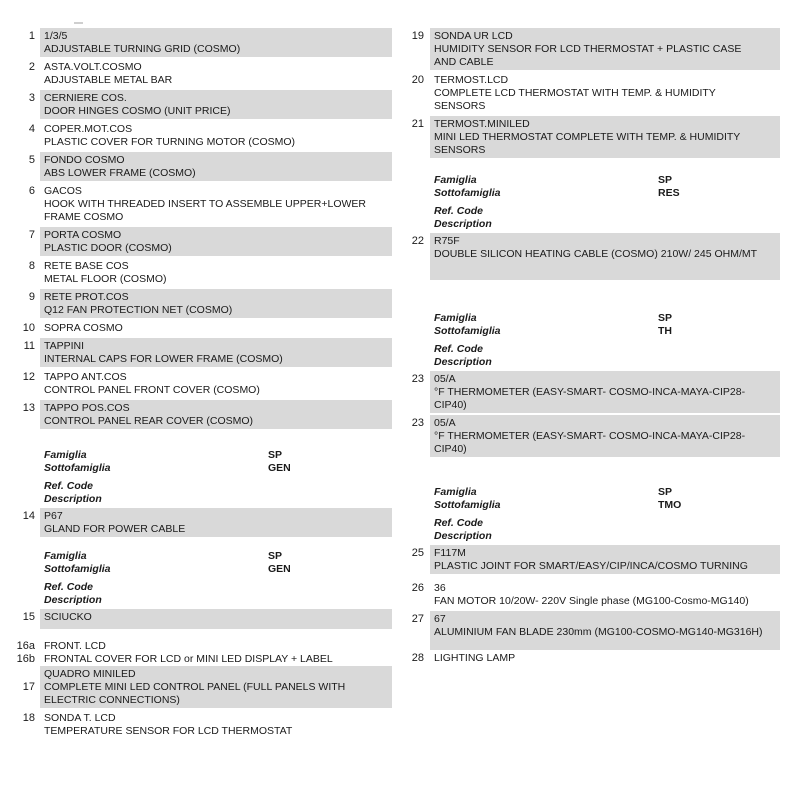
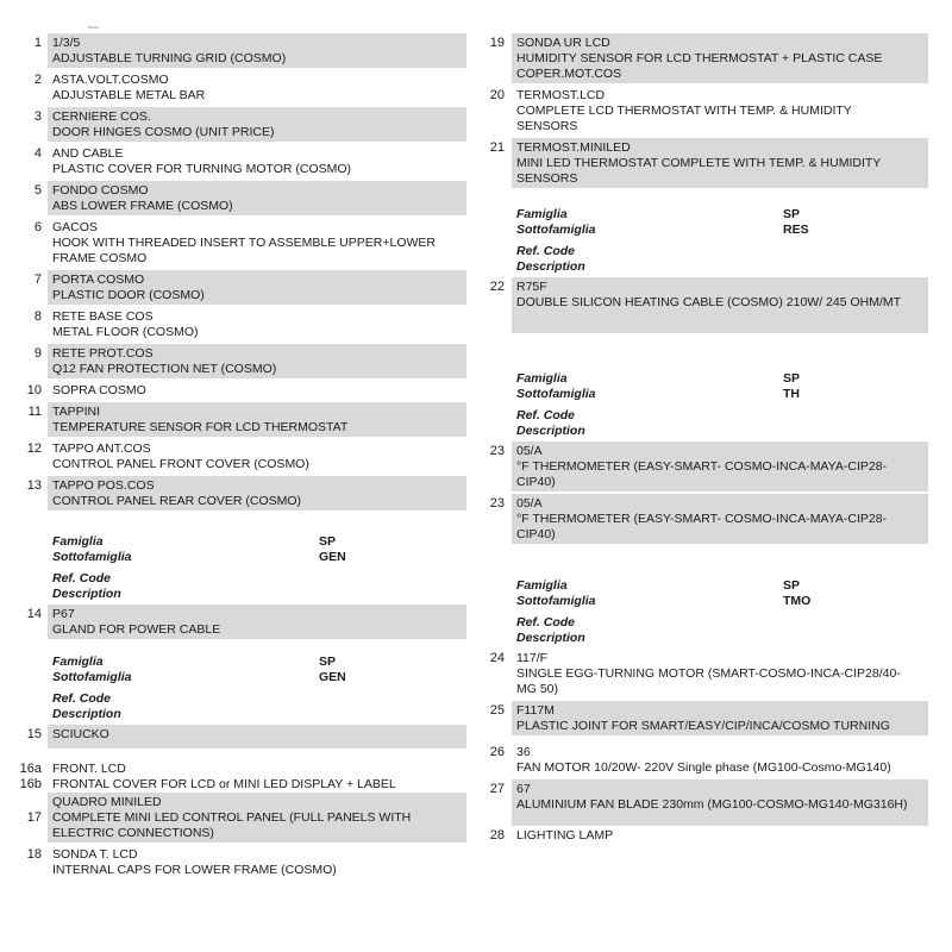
  1
  1/3/5
  ADJUSTABLE TURNING GRID (COSMO)
  2
  ASTA.VOLT.COSMO
  ADJUSTABLE METAL BAR
  3
  CERNIERE COS.
  DOOR HINGES COSMO (UNIT PRICE)
  4
- COPER.MOT.COS
+ AND CABLE
  PLASTIC COVER FOR TURNING MOTOR (COSMO)
  5
  FONDO COSMO
  ABS LOWER FRAME (COSMO)
  6
  GACOS
  HOOK WITH THREADED INSERT TO ASSEMBLE UPPER+LOWER
  FRAME COSMO
  7
  PORTA COSMO
  PLASTIC DOOR (COSMO)
  8
  RETE BASE COS
  METAL FLOOR (COSMO)
  9
  RETE PROT.COS
  Q12 FAN PROTECTION NET (COSMO)
  10
  SOPRA COSMO
  11
  TAPPINI
- INTERNAL CAPS FOR LOWER FRAME (COSMO)
+ TEMPERATURE SENSOR FOR LCD THERMOSTAT
  12
  TAPPO ANT.COS
  CONTROL PANEL FRONT COVER (COSMO)
  13
  TAPPO POS.COS
  CONTROL PANEL REAR COVER (COSMO)
  Famiglia
  SP
  Sottofamiglia
  GEN
  Ref. Code
  Description
  14
  P67
  GLAND FOR POWER CABLE
  Famiglia
  SP
  Sottofamiglia
  GEN
  Ref. Code
  Description
  15
  SCIUCKO
  16a
  FRONT. LCD
  16b
  FRONTAL COVER FOR LCD or MINI LED DISPLAY + LABEL
  17
  QUADRO MINILED
  COMPLETE MINI LED CONTROL PANEL (FULL PANELS WITH
  ELECTRIC CONNECTIONS)
  18
  SONDA T. LCD
- TEMPERATURE SENSOR FOR LCD THERMOSTAT
+ INTERNAL CAPS FOR LOWER FRAME (COSMO)
  19
  SONDA UR LCD
  HUMIDITY SENSOR FOR LCD THERMOSTAT + PLASTIC CASE
- AND CABLE
+ COPER.MOT.COS
  20
  TERMOST.LCD
  COMPLETE LCD THERMOSTAT WITH TEMP. & HUMIDITY
  SENSORS
  21
  TERMOST.MINILED
  MINI LED THERMOSTAT COMPLETE WITH TEMP. & HUMIDITY
  SENSORS
  Famiglia
  SP
  Sottofamiglia
  RES
  Ref. Code
  Description
  22
  R75F
  DOUBLE SILICON HEATING CABLE (COSMO) 210W/ 245 OHM/MT
  Famiglia
  SP
  Sottofamiglia
  TH
  Ref. Code
  Description
  23
  05/A
  °F THERMOMETER (EASY-SMART- COSMO-INCA-MAYA-CIP28-
  CIP40)
  23
  05/A
  °F THERMOMETER (EASY-SMART- COSMO-INCA-MAYA-CIP28-
  CIP40)
  Famiglia
  SP
  Sottofamiglia
  TMO
  Ref. Code
  Description
+ 24
+ 117/F
+ SINGLE EGG-TURNING MOTOR (SMART-COSMO-INCA-CIP28/40-
+ MG 50)
  25
  F117M
  PLASTIC JOINT FOR SMART/EASY/CIP/INCA/COSMO TURNING
  26
  36
  FAN MOTOR 10/20W- 220V Single phase (MG100-Cosmo-MG140)
  27
  67
  ALUMINIUM FAN BLADE 230mm (MG100-COSMO-MG140-MG316H)
  28
  LIGHTING LAMP
